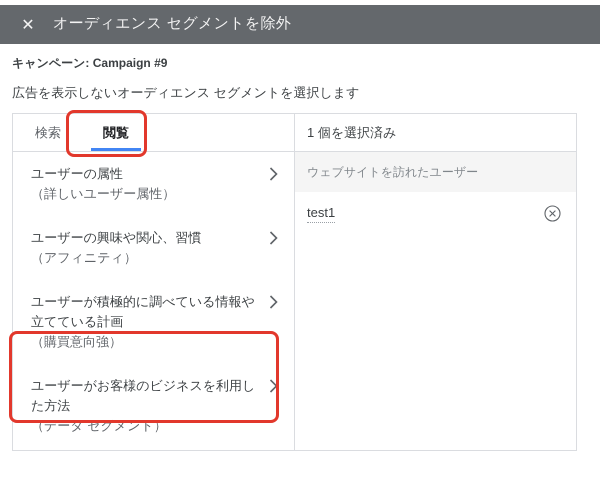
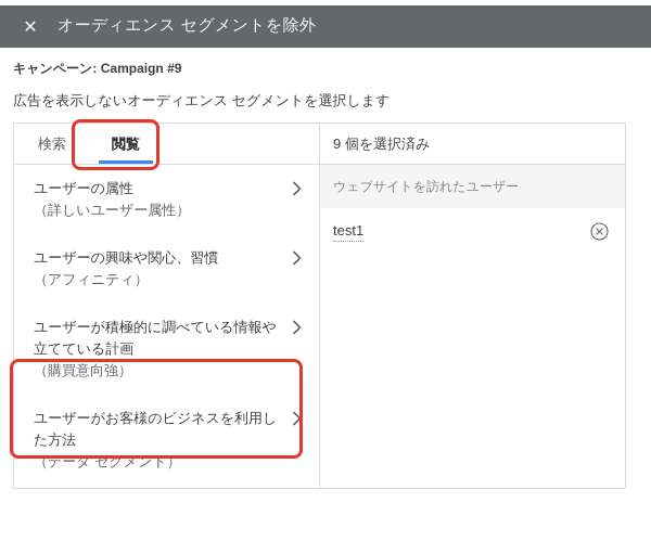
  ✕
  オーディエンス セグメントを除外
  キャンペーン: Campaign #9
  広告を表示しないオーディエンス セグメントを選択します
  検索
  閲覧
  ユーザーの属性
  （詳しいユーザー属性）
  ユーザーの興味や関心、習慣
  （アフィニティ）
  ユーザーが積極的に調べている情報や立てている計画
  （購買意向強）
  ユーザーがお客様のビジネスを利用した方法
  （データ セグメント）
- 1 個を選択済み
+ 9 個を選択済み
  ウェブサイトを訪れたユーザー
  test1
